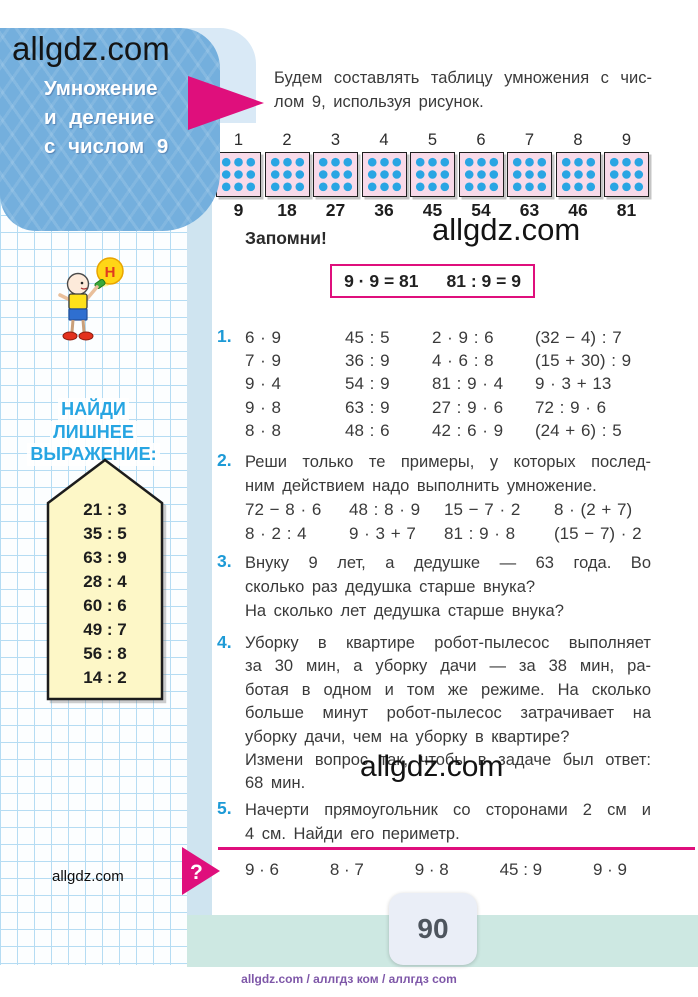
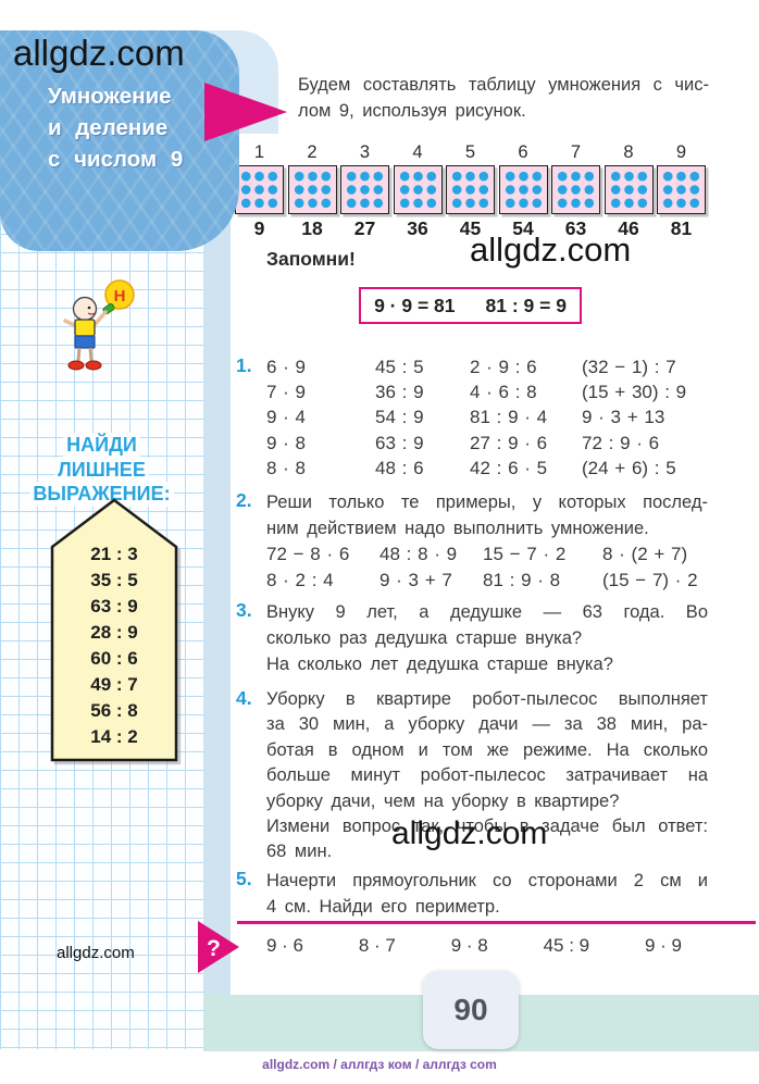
  Будем составлять таблицу умножения с чис-
  лом 9, используя рисунок.
  1
  9
  2
  18
  3
  27
  4
  36
  5
  45
  6
  54
  7
  63
  8
  46
  9
  81
  Запомни!
  allgdz.com
  9 · 9 = 81
  81 : 9 = 9
  1.
  6 · 9
  7 · 9
  9 · 4
  9 · 8
  8 · 8
  45 : 5
  36 : 9
  54 : 9
  63 : 9
  48 : 6
  2 · 9 : 6
  4 · 6 : 8
  81 : 9 · 4
  27 : 9 · 6
- 42 : 6 · 9
+ 42 : 6 · 5
- (32 − 4) : 7
+ (32 − 1) : 7
  (15 + 30) : 9
  9 · 3 + 13
  72 : 9 · 6
  (24 + 6) : 5
  2.
  Реши только те примеры, у которых послед-
  ним действием надо выполнить умножение.
  72 − 8 · 6
  48 : 8 · 9
  15 − 7 · 2
  8 · (2 + 7)
  8 · 2 : 4
  9 · 3 + 7
  81 : 9 · 8
  (15 − 7) · 2
  3.
  Внуку 9 лет, а дедушке — 63 года. Во
  сколько раз дедушка старше внука?
  На сколько лет дедушка старше внука?
  4.
  Уборку в квартире робот-пылесос выполняет
  за 30 мин, а уборку дачи — за 38 мин, ра-
  ботая в одном и том же режиме. На сколько
  больше минут робот-пылесос затрачивает на
  уборку дачи, чем на уборку в квартире?
  Измени вопрос так, чтобы в задаче был ответ:
  68 мин.
  allgdz.com
  5.
  Начерти прямоугольник со сторонами 2 см и
  4 см. Найди его периметр.
  9 · 6
  8 · 7
  9 · 8
  45 : 9
  9 · 9
  allgdz.com
  Умножение
  и деление
  с числом 9
  Н
  НАЙДИ
  ЛИШНЕЕ
  ВЫРАЖЕНИЕ:
  21 : 3
  35 : 5
  63 : 9
- 28 : 4
+ 28 : 9
  60 : 6
  49 : 7
  56 : 8
  14 : 2
  allgdz.com
  ?
  90
  allgdz.com / аллгдз ком / аллгдз com
